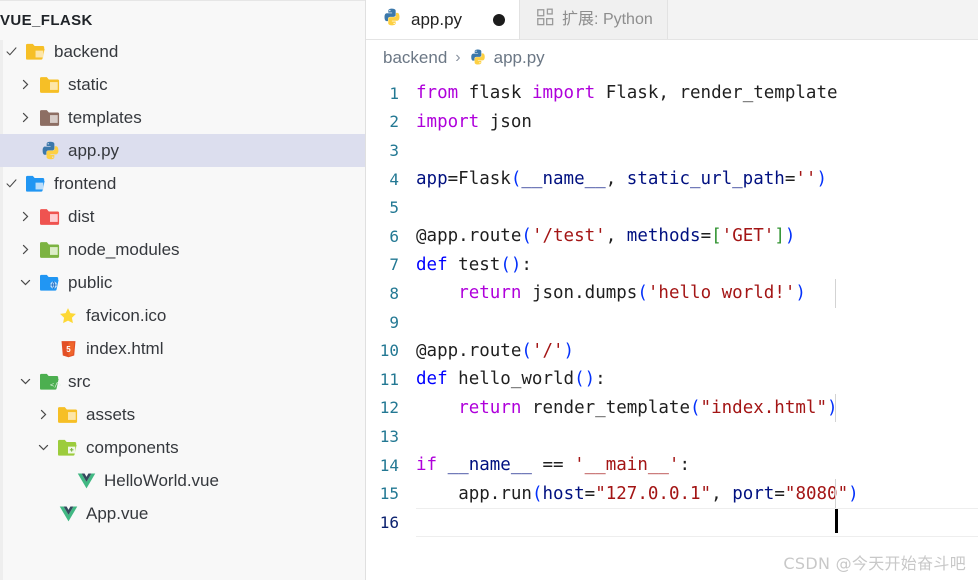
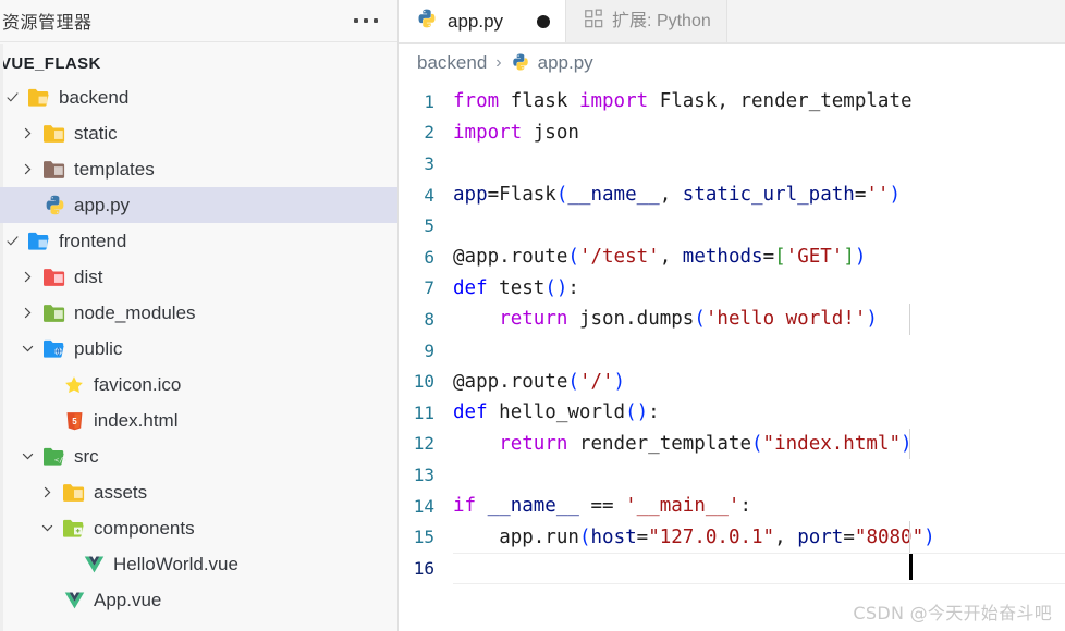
+ 资源管理器
  VUE_FLASK
  backend
  static
  templates
  app.py
  frontend
  dist
  node_modules
  public
  favicon.ico
  5
  index.html
  </>
  src
  assets
  components
  HelloWorld.vue
  App.vue
  app.py
  扩展: Python
  backend
  ›
  app.py
  1
  from flask import Flask, render_template
  2
  import json
  3
  4
  app=Flask(__name__, static_url_path='')
  5
  6
  @app.route('/test', methods=['GET'])
  7
  def test():
  8
  return json.dumps('hello world!')
  9
  10
  @app.route('/')
  11
  def hello_world():
  12
  return render_template("index.html")
  13
  14
  if __name__ == '__main__':
  15
  app.run(host="127.0.0.1", port="8080")
  16
  CSDN @今天开始奋斗吧
